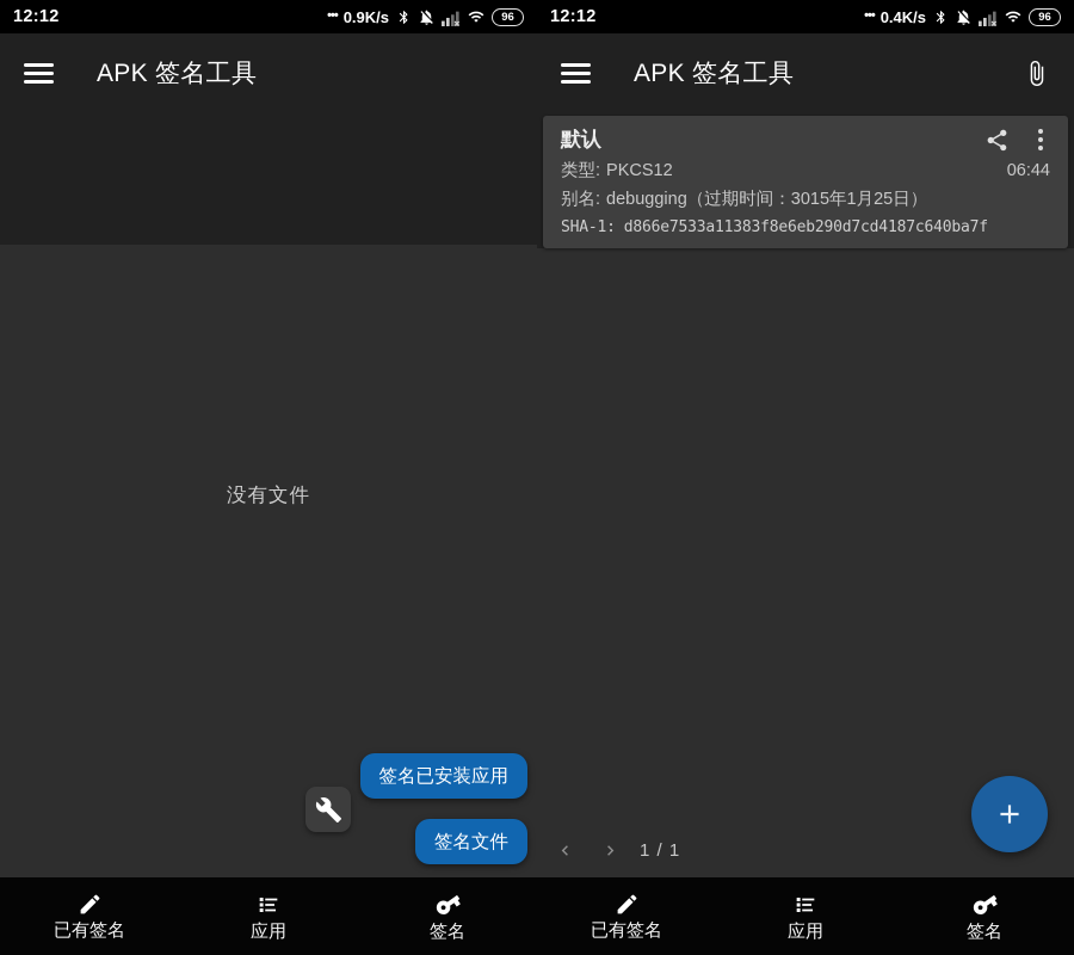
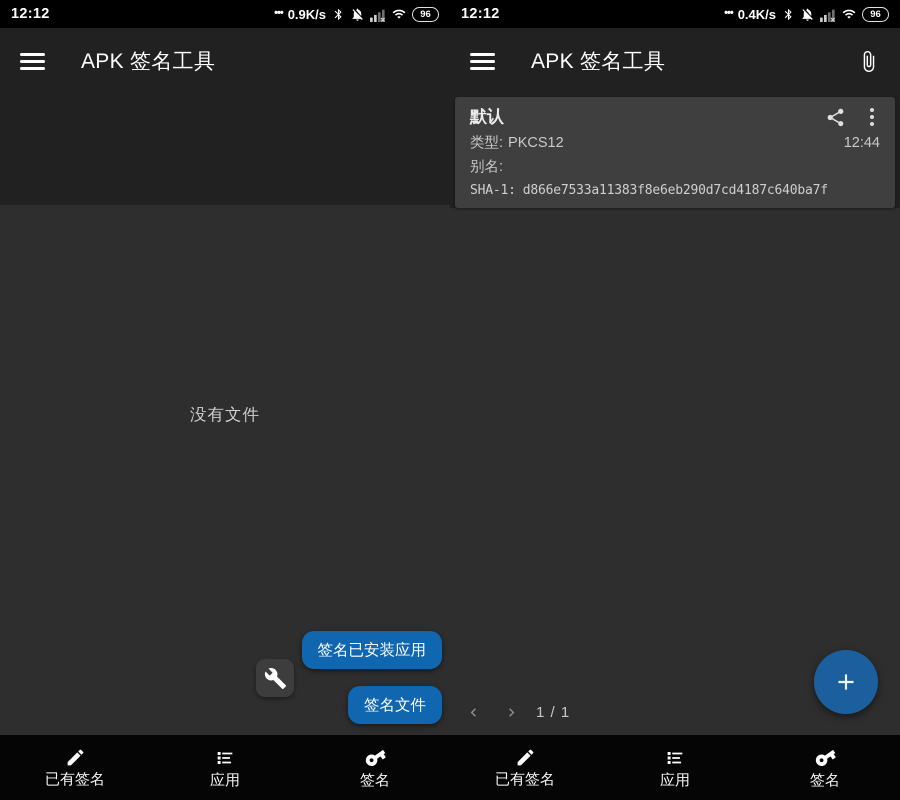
  12:12
  •••
  0.9K/s
  96
  APK 签名工具
  没有文件
  签名已安装应用
  签名文件
  已有签名
  应用
  签名
  12:12
  •••
  0.4K/s
  96
  APK 签名工具
  默认
  类型:
  PKCS12
- 06:44
+ 12:44
  别名:
- debugging（过期时间：3015年1月25日）
  SHA-1:
  d866e7533a11383f8e6eb290d7cd4187c640ba7f
  1 / 1
  已有签名
  应用
  签名
